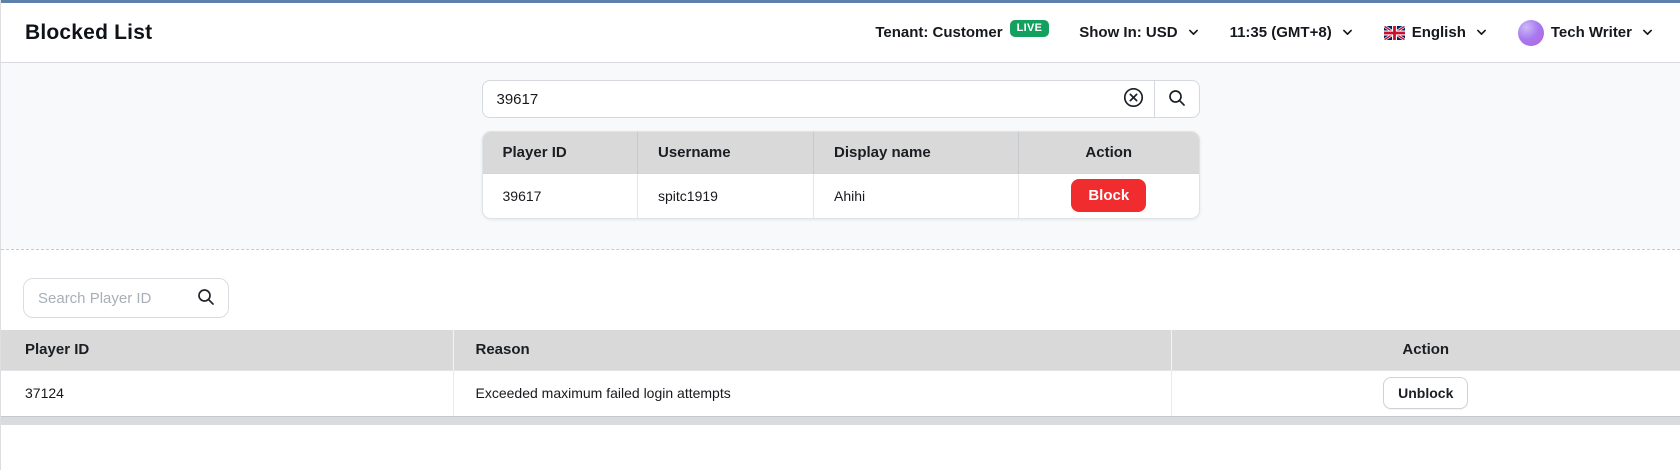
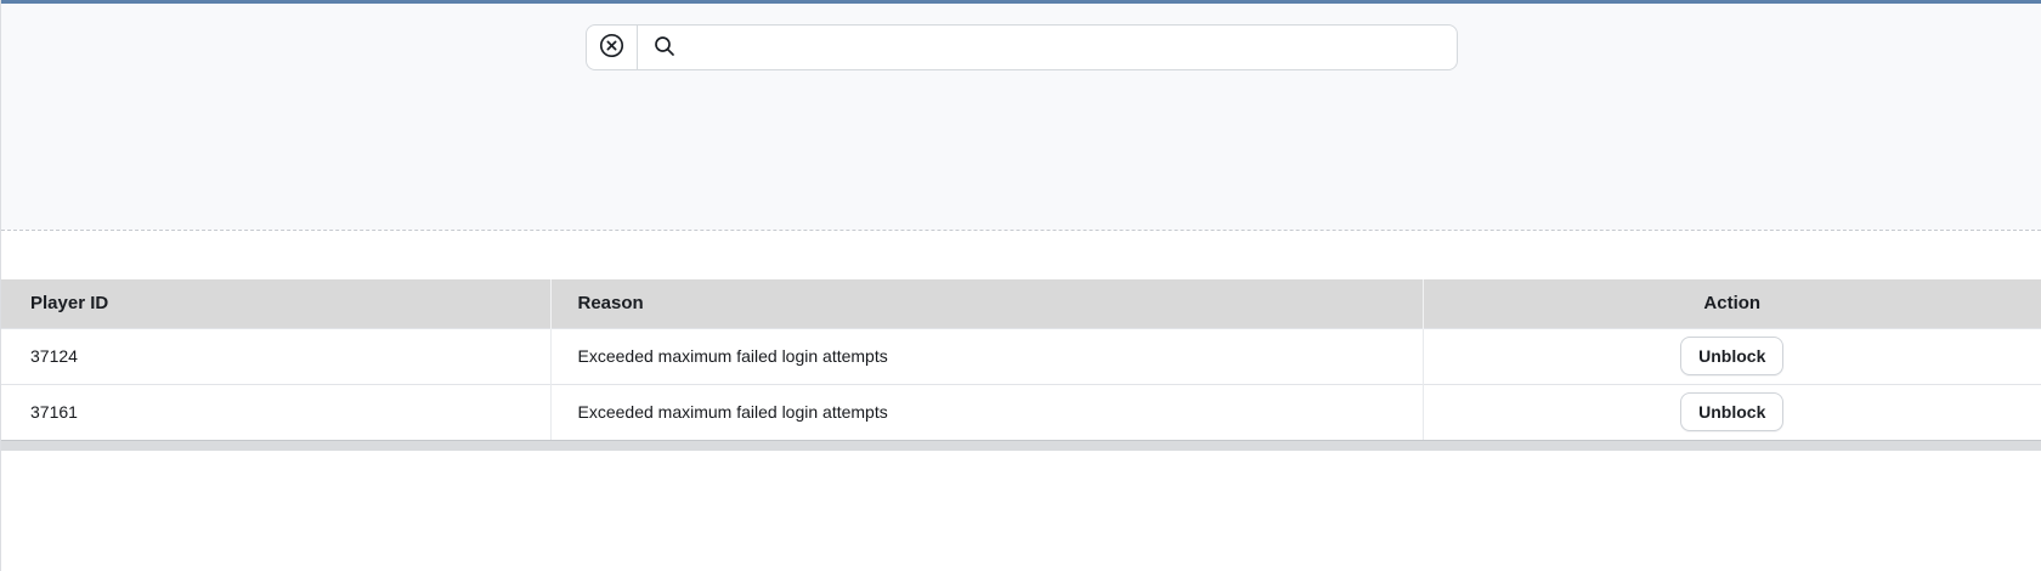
- Blocked List
- Tenant: Customer
- LIVE
- Show In: USD
- 11:35 (GMT+8)
- English
- Tech Writer
- 39617
- Player ID	Username	Display name	Action
- 39617	spitc1919	Ahihi	Block
- Search Player ID
  Player ID	Reason	Action
  37124	Exceeded maximum failed login attempts	Unblock
+ 37161	Exceeded maximum failed login attempts	Unblock
